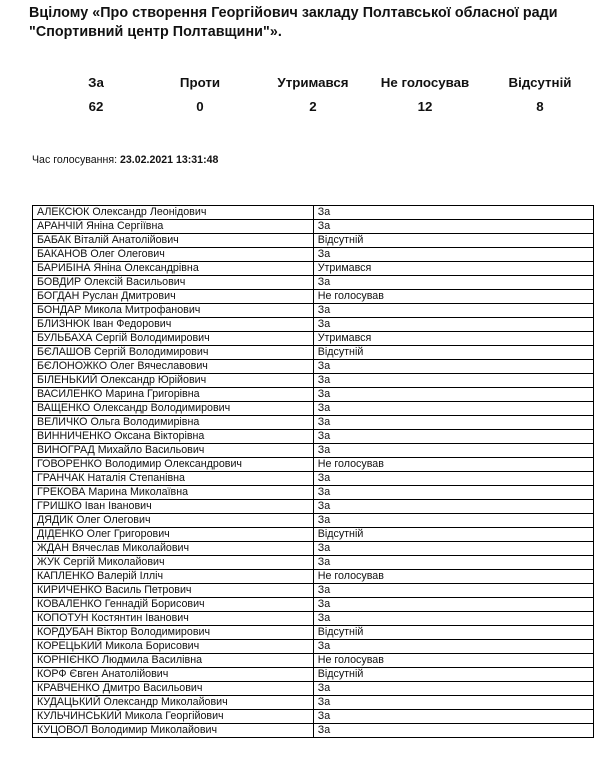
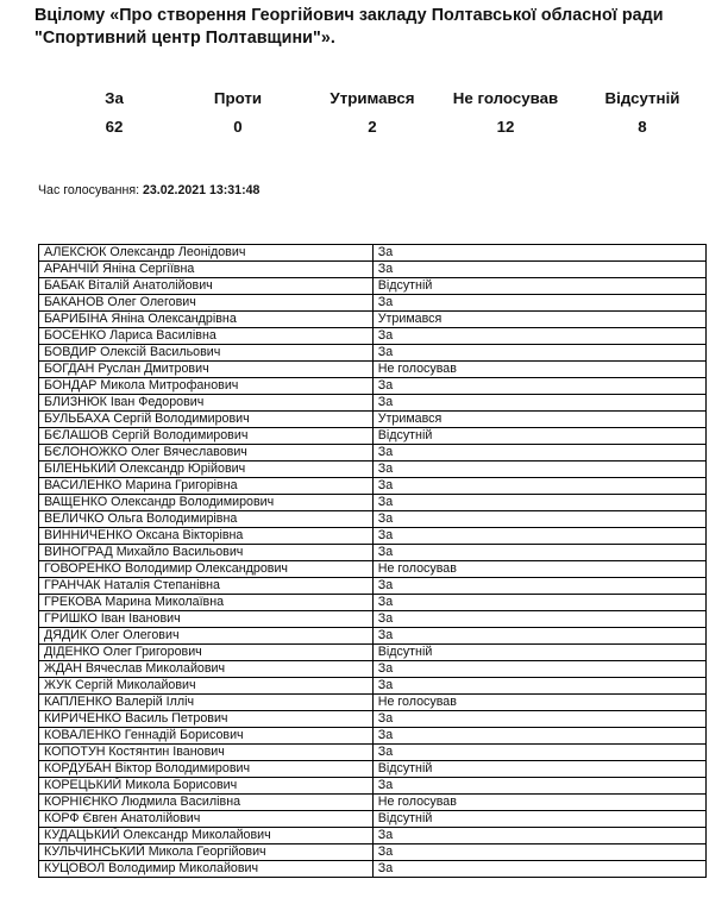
  Вцілому «Про створення Георгійович закладу Полтавської обласної ради
  "Спортивний центр Полтавщини"».
  За
  62
  Проти
  0
  Утримався
  2
  Не голосував
  12
  Відсутній
  8
  Час голосування: 23.02.2021 13:31:48
  АЛЕКСЮК Олександр Леонідович	За
  АРАНЧІЙ Яніна Сергіївна	За
  БАБАК Віталій Анатолійович	Відсутній
  БАКАНОВ Олег Олегович	За
  БАРИБІНА Яніна Олександрівна	Утримався
+ БОСЕНКО Лариса Василівна	За
  БОВДИР Олексій Васильович	За
  БОГДАН Руслан Дмитрович	Не голосував
  БОНДАР Микола Митрофанович	За
  БЛИЗНЮК Іван Федорович	За
  БУЛЬБАХА Сергій Володимирович	Утримався
  БЄЛАШОВ Сергій Володимирович	Відсутній
  БЄЛОНОЖКО Олег Вячеславович	За
  БІЛЕНЬКИЙ Олександр Юрійович	За
  ВАСИЛЕНКО Марина Григорівна	За
  ВАЩЕНКО Олександр Володимирович	За
  ВЕЛИЧКО Ольга Володимирівна	За
  ВИННИЧЕНКО Оксана Вікторівна	За
  ВИНОГРАД Михайло Васильович	За
  ГОВОРЕНКО Володимир Олександрович	Не голосував
  ГРАНЧАК Наталія Степанівна	За
  ГРЕКОВА Марина Миколаївна	За
  ГРИШКО Іван Іванович	За
  ДЯДИК Олег Олегович	За
  ДІДЕНКО Олег Григорович	Відсутній
  ЖДАН Вячеслав Миколайович	За
  ЖУК Сергій Миколайович	За
  КАПЛЕНКО Валерій Ілліч	Не голосував
  КИРИЧЕНКО Василь Петрович	За
  КОВАЛЕНКО Геннадій Борисович	За
  КОПОТУН Костянтин Іванович	За
  КОРДУБАН Віктор Володимирович	Відсутній
  КОРЕЦЬКИЙ Микола Борисович	За
  КОРНІЄНКО Людмила Василівна	Не голосував
  КОРФ Євген Анатолійович	Відсутній
- КРАВЧЕНКО Дмитро Васильович	За
  КУДАЦЬКИЙ Олександр Миколайович	За
  КУЛЬЧИНСЬКИЙ Микола Георгійович	За
  КУЦОВОЛ Володимир Миколайович	За
